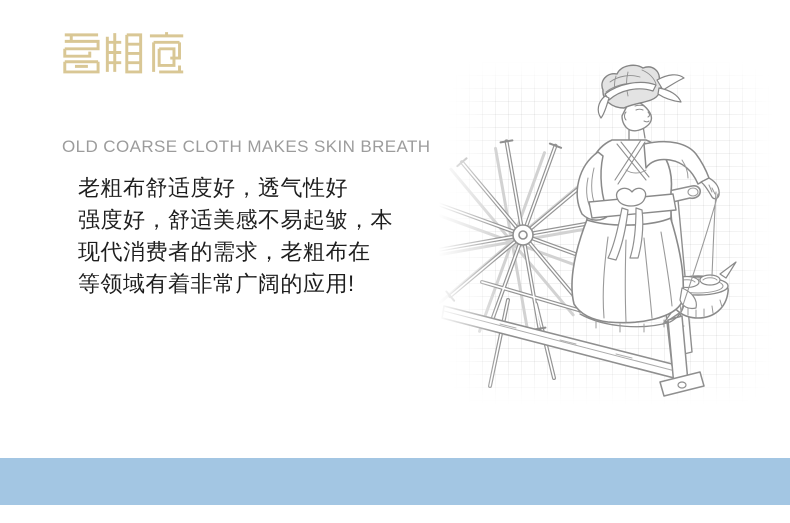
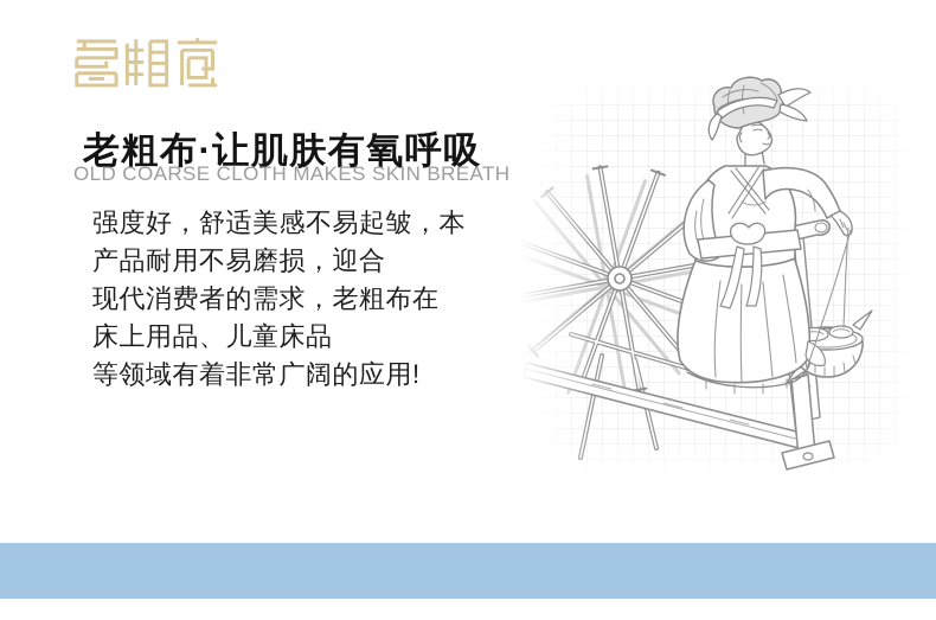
+ 老粗布·让肌肤有氧呼吸
  OLD COARSE CLOTH MAKES SKIN BREATH
- 老粗布舒适度好，透气性好
  强度好，舒适美感不易起皱，本
+ 产品耐用不易磨损，迎合
  现代消费者的需求，老粗布在
+ 床上用品、儿童床品
  等领域有着非常广阔的应用!
